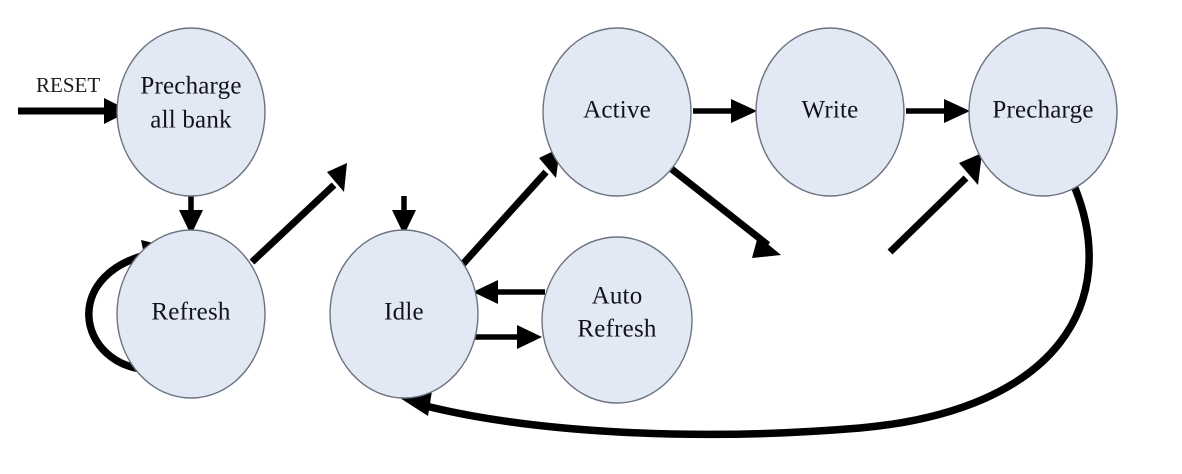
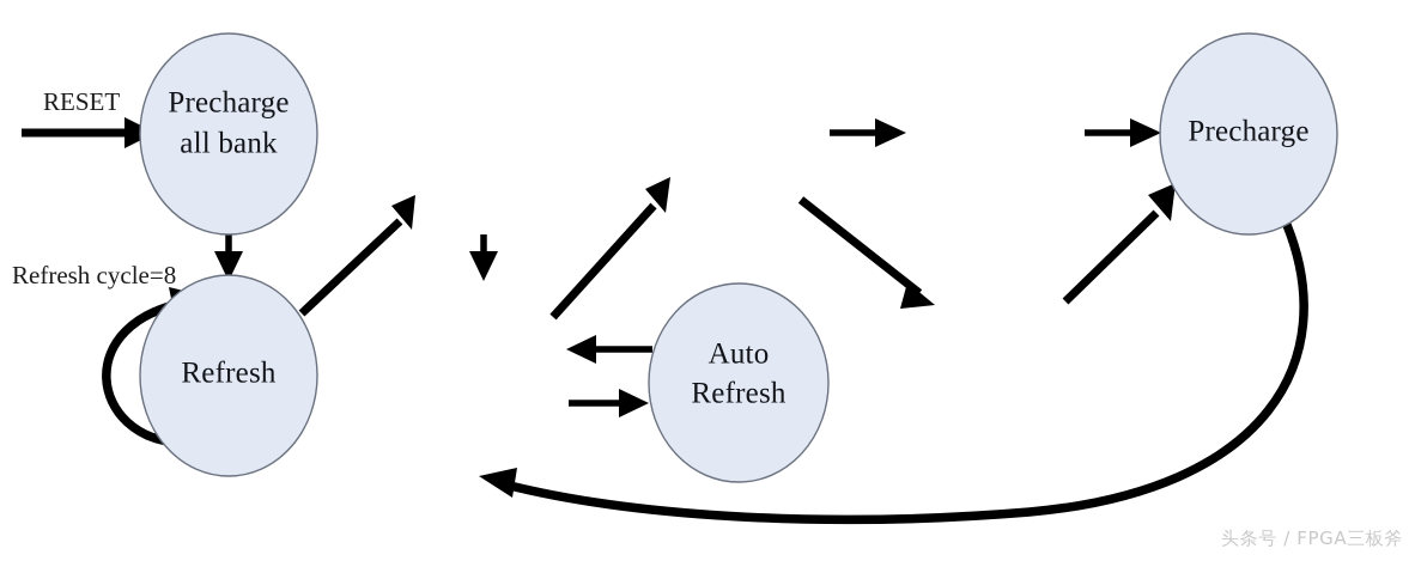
  Precharge
  all bank
- Active
- Write
  Precharge
  Refresh
- Idle
  Auto
  Refresh
  RESET
+ Refresh cycle=8
+ 头条号 / FPGA三板斧
